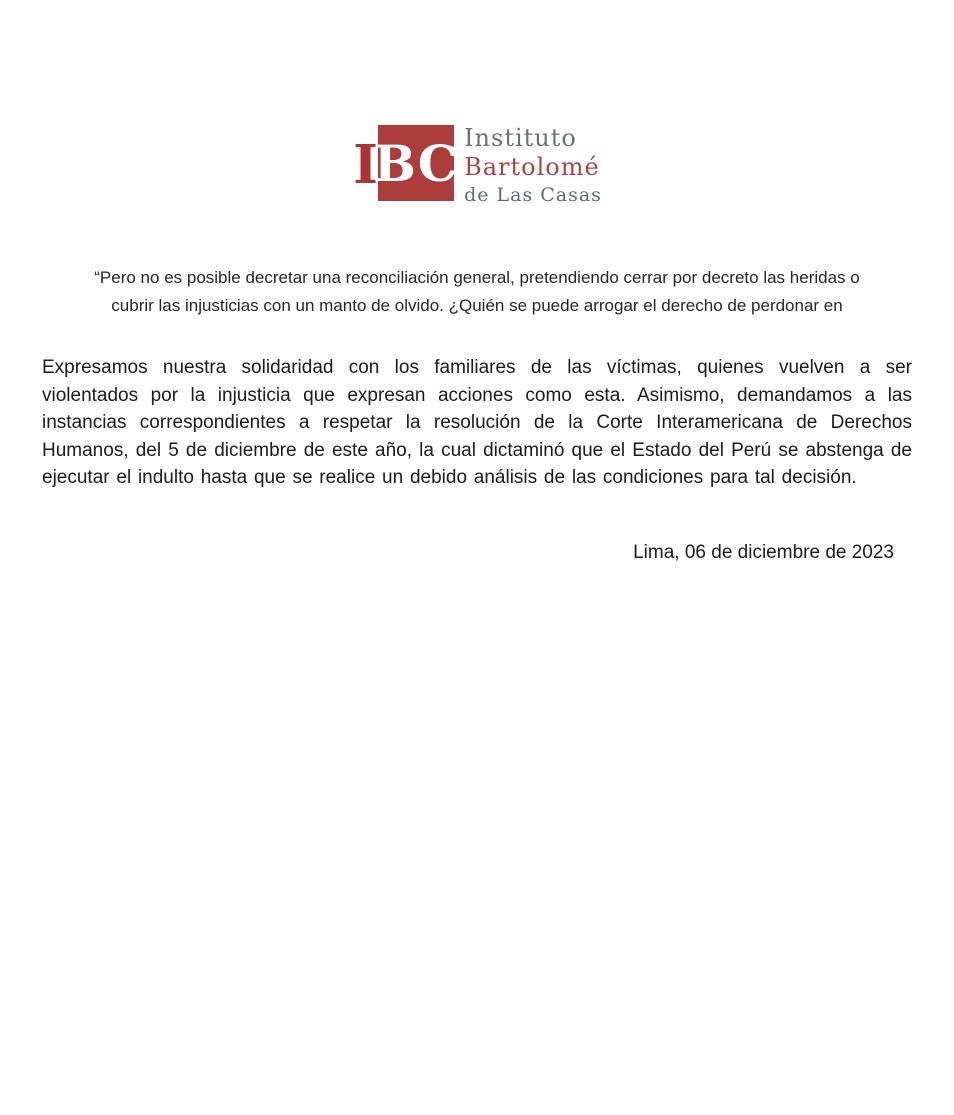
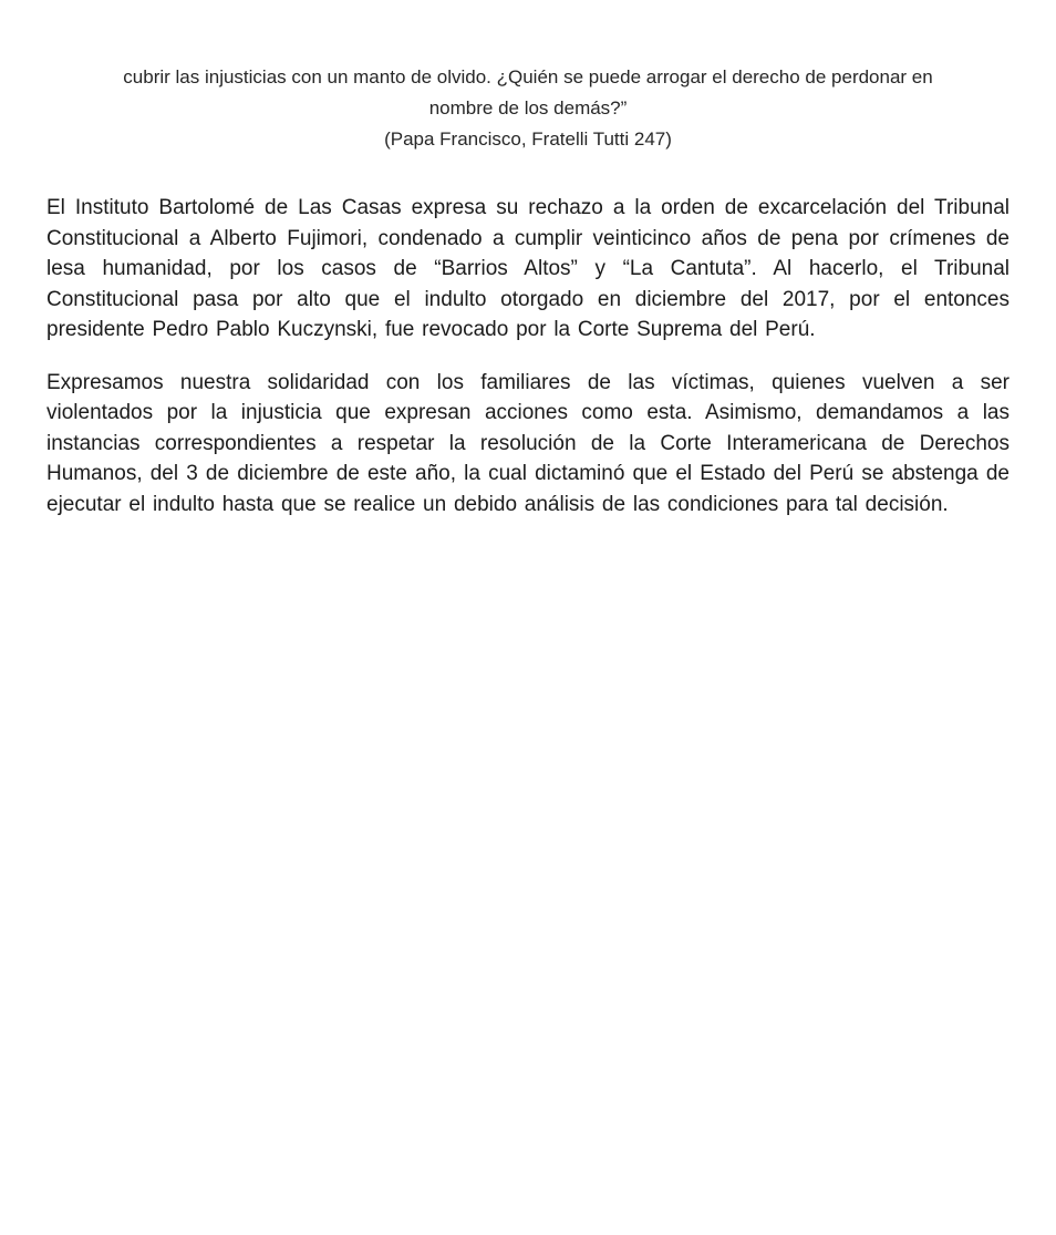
- I
- BC
- Instituto
- Bartolomé
- de Las Casas
- “Pero no es posible decretar una reconciliación general, pretendiendo cerrar por decreto las heridas o
  cubrir las injusticias con un manto de olvido. ¿Quién se puede arrogar el derecho de perdonar en
+ nombre de los demás?”
+ (Papa Francisco, Fratelli Tutti 247)
+ El Instituto Bartolomé de Las Casas expresa su rechazo a la orden de excarcelación del Tribunal Constitucional a Alberto Fujimori, condenado a cumplir veinticinco años de pena por crímenes de lesa humanidad, por los casos de “Barrios Altos” y “La Cantuta”. Al hacerlo, el Tribunal Constitucional pasa por alto que el indulto otorgado en diciembre del 2017, por el entonces presidente Pedro Pablo Kuczynski, fue revocado por la Corte Suprema del Perú.
- Expresamos nuestra solidaridad con los familiares de las víctimas, quienes vuelven a ser violentados por la injusticia que expresan acciones como esta. Asimismo, demandamos a las instancias correspondientes a respetar la resolución de la Corte Interamericana de Derechos Humanos, del 5 de diciembre de este año, la cual dictaminó que el Estado del Perú se abstenga de ejecutar el indulto hasta que se realice un debido análisis de las condiciones para tal decisión.
+ Expresamos nuestra solidaridad con los familiares de las víctimas, quienes vuelven a ser violentados por la injusticia que expresan acciones como esta. Asimismo, demandamos a las instancias correspondientes a respetar la resolución de la Corte Interamericana de Derechos Humanos, del 3 de diciembre de este año, la cual dictaminó que el Estado del Perú se abstenga de ejecutar el indulto hasta que se realice un debido análisis de las condiciones para tal decisión.
- Lima, 06 de diciembre de 2023
